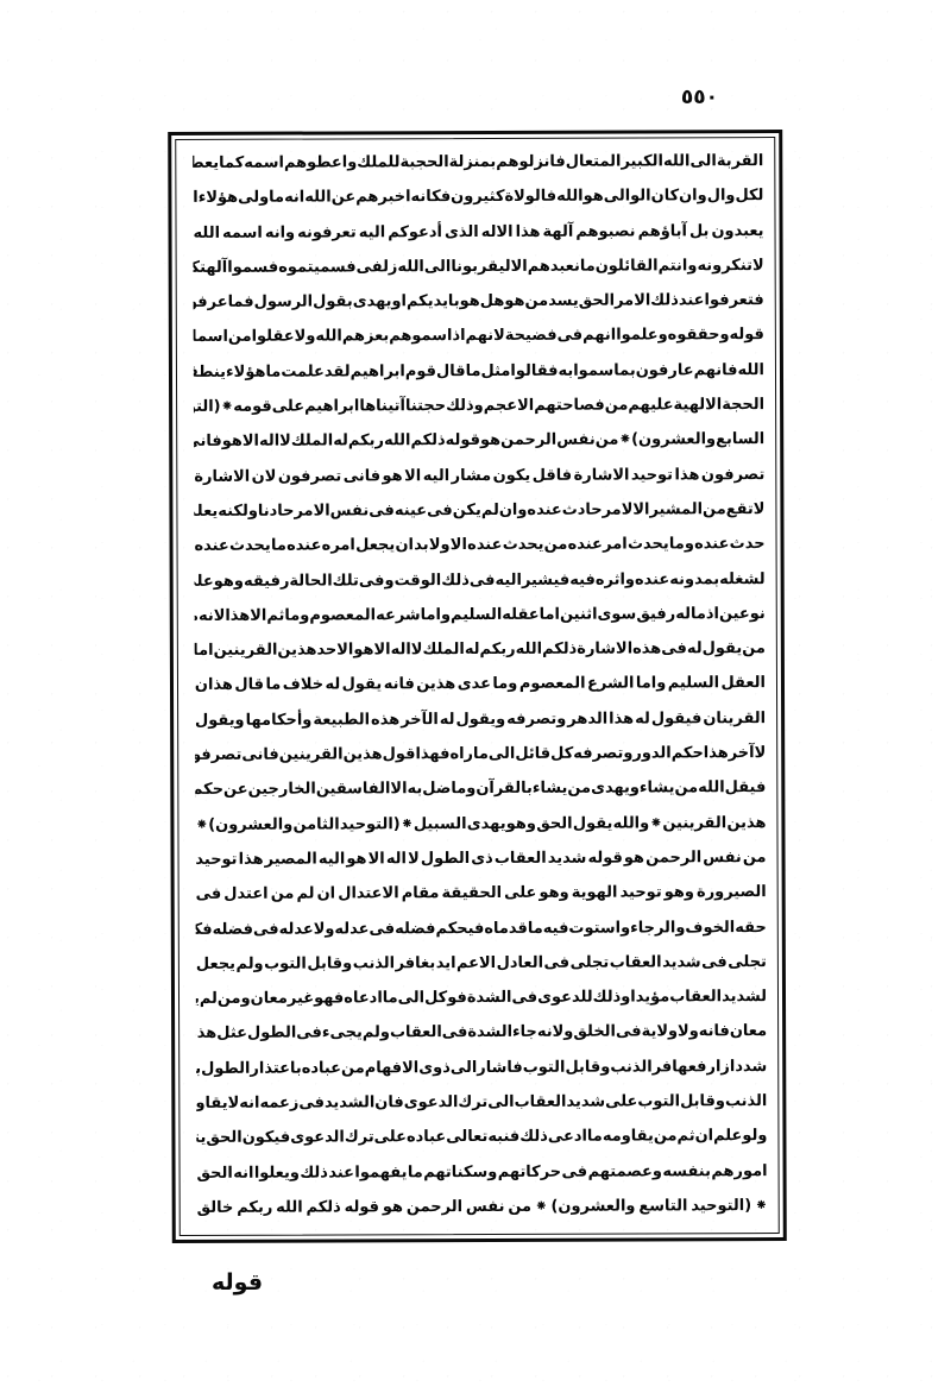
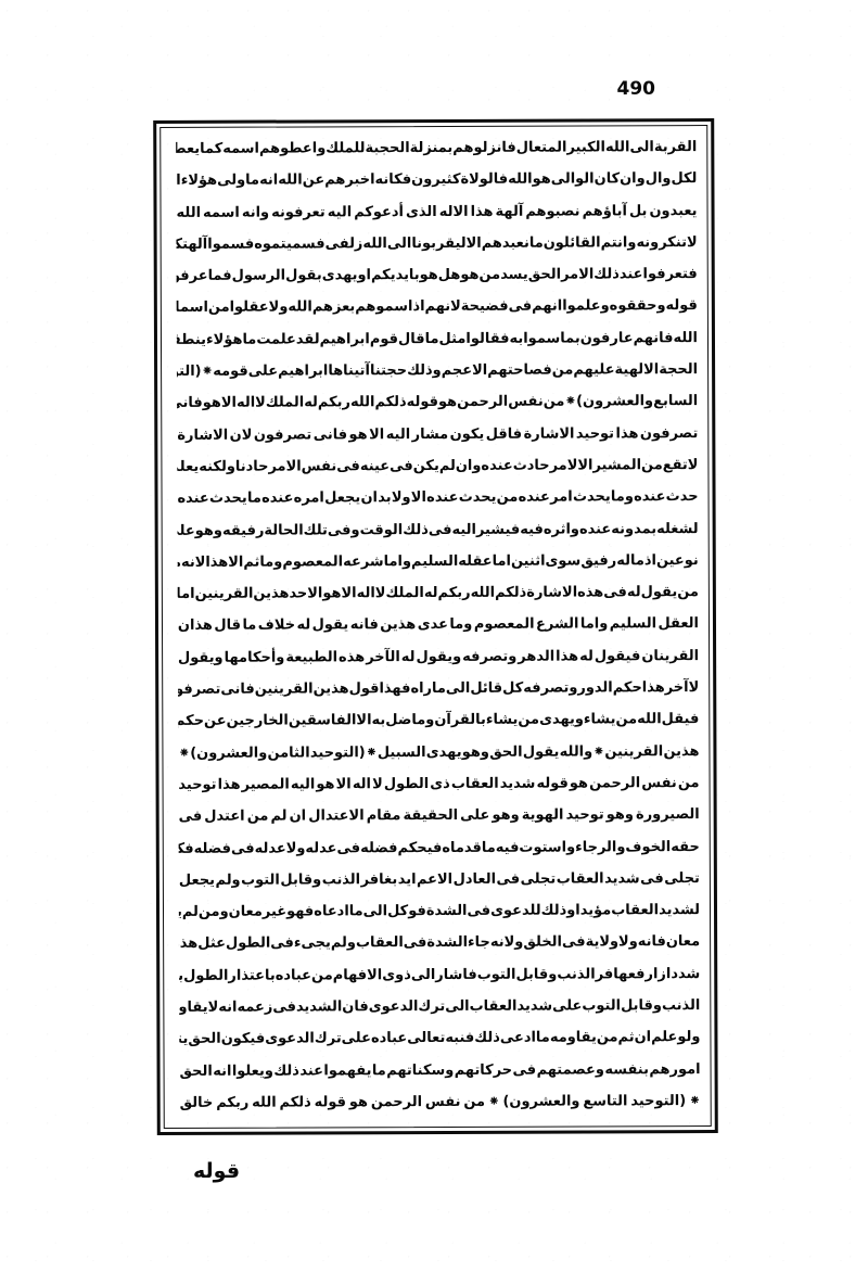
- ٥٥٠
+ 490
  القربة
  الى
  الله
  الكبير
  المتعال
  فانزلوهم
  بمنزلة
  الحجبة
  للملك
  واعطوهم
  اسمه
  كما
  يعط
  لكل
  وال
  وان
  كان
  الوالى
  هو
  الله
  فالولاة
  كثيرون
  فكانه
  اخبرهم
  عن
  الله
  انه
  ماولى
  هؤلاء
  يعبدون
  بل
  آباؤهم
  نصبوهم
  آلهة
  هذا
  الاله
  الذى
  أدعوكم
  اليه
  تعرفونه
  وانه
  اسمه
  الله
  لا
  تنكرونه
  وانتم
  القائلون
  ما
  نعبدهم
  الا
  ليقربونا
  الى
  الله
  زلفى
  فسميتموه
  فسموا
  آلهتك
  فتعرفوا
  عند
  ذلك
  الامر
  الحق
  يسد
  من
  هو
  هل
  هو
  بايديكم
  او
  يهدى
  بقول
  الرسول
  فما
  عرفو
  قوله
  وحققوه
  وعلموا
  انهم
  فى
  فضيحة
  لانهم
  اذا
  سموهم
  بعزهم
  الله
  ولا
  عقلوا
  من
  الله
  فانهم
  عارفون
  بما
  سموا
  به
  فقالوا
  مثل
  ما
  قال
  قوم
  ابراهيم
  لقد
  علمت
  ما
  هؤلاء
  الحجة
  الالهية
  عليهم
  من
  فصاحتهم
  الاعجم
  وذلك
  حجتنا
  آتيناها
  ابراهيم
  على
  قومه
  ⁕
  السابع
  والعشرون)
  ⁕
  من
  نفس
  الرحمن
  هو
  قوله
  ذلكم
  الله
  ربكم
  له
  الملك
  لا
  اله
  الا
  هو
  فان
  تصرفون
  هذا
  توحيد
  الاشارة
  فاقل
  يكون
  مشار
  اليه
  الا
  هو
  فانى
  تصرفون
  لان
  الاشارة
  لا
  تقع
  من
  المشير
  الا
  لامر
  حادث
  عنده
  وان
  لم
  يكن
  فى
  عينه
  فى
  نفس
  الامر
  حاد
  ناولكنه
  يعل
  حدث
  عنده
  وما
  يحدث
  امر
  عنده
  من
  يحدث
  عنده
  الا
  ولا
  بد
  ان
  يجعل
  امره
  عنده
  ما
  يحدث
  عنده
  لشغله
  بمدونه
  عنده
  واثره
  فيه
  فيشير
  اليه
  فى
  ذلك
  الوقت
  وفى
  تلك
  الحالة
  رفيقه
  وهو
  نوعين
  اذماله
  رفيق
  سوى
  اثنين
  اما
  عقله
  السليم
  واما
  شرعه
  المعصوم
  وما
  ثم
  الاهذا
  لانه
  من
  يقول
  له
  فى
  هذه
  الاشارة
  ذلكم
  الله
  ربكم
  له
  الملك
  لا
  اله
  الا
  هو
  الاحد
  هذين
  القرينين
  اما
  العقل
  السليم
  واما
  الشرع
  المعصوم
  وما
  عدى
  هذين
  فانه
  يقول
  له
  خلاف
  ما
  قال
  هذان
  القرينان
  فيقول
  له
  هذا
  الدهر
  وتصرفه
  ويقول
  له
  الآخر
  هذه
  الطبيعة
  وأحكامها
  ويقول
  لا
  آخر
  هذا
  حكم
  الدور
  وتصرفه
  كل
  قائل
  الى
  ما
  راه
  فهذا
  قول
  هذين
  القرينين
  فانى
  تصرفو
  فيقل
  الله
  من
  يشاء
  ويهدى
  من
  يشاء
  بالقرآن
  وما
  ضل
  به
  الا
  الفاسقين
  الخارجين
  عن
  حكم
  هذين
  القرينين
  ⁕
  والله
  يقول
  الحق
  وهو
  يهدى
  السبيل
  ⁕
  (التوحيد
  الثامن
  والعشرون)
  ⁕
  من
  نفس
  الرحمن
  هو
  قوله
  شديد
  العقاب
  ذى
  الطول
  لا
  اله
  الا
  هو
  اليه
  المصير
  هذا
  توحيد
  الصيرورة
  وهو
  توحيد
  الهوية
  وهو
  على
  الحقيقة
  مقام
  الاعتدال
  ان
  لم
  من
  اعتدل
  فى
  حقه
  الخوف
  والرجاء
  واستوت
  فيه
  ما
  قدماه
  فيحكم
  فضله
  فى
  عدله
  ولا
  عدله
  فى
  فضله
  تجلى
  فى
  شديد
  العقاب
  تجلى
  فى
  العادل
  الاعم
  ايد
  بغافر
  الذنب
  وقابل
  التوب
  ولم
  يجعل
  لشديد
  العقاب
  مؤيدا
  وذلك
  للدعوى
  فى
  الشدة
  فو
  كل
  الى
  ما
  ادعاه
  فهو
  غير
  معان
  ومن
  لم
  معان
  فانه
  ولا
  ولاية
  فى
  الخلق
  ولا
  نه
  جاء
  الشدة
  فى
  العقاب
  ولم
  يجىء
  فى
  الطول
  عثل
  شدد
  از
  ا
  رفعها
  فرالذنب
  وقابل
  التوب
  فاشار
  الى
  ذوى
  الافهام
  من
  عباده
  باعتذار
  الطول
  الذنب
  وقابل
  التوب
  على
  شديد
  العقاب
  الى
  ترك
  الدعوى
  فان
  الشديد
  فى
  زعمه
  انه
  لا
  يقاو
  ولو
  علم
  ان
  ثم
  من
  يقاومه
  ما
  ادعى
  ذلك
  فنبه
  تعالى
  عباده
  على
  ترك
  الدعوى
  فيكون
  الحق
  امورهم
  بنفسه
  وعصمتهم
  فى
  حركاتهم
  وسكناتهم
  ما
  يفهموا
  عند
  ذلك
  ويعلوا
  انه
  الحق
  ⁕
  (التوحيد
  التاسع
  والعشرون)
  ⁕
  من
  نفس
  الرحمن
  هو
  قوله
  ذلكم
  الله
  ربكم
  خالق
  قوله
